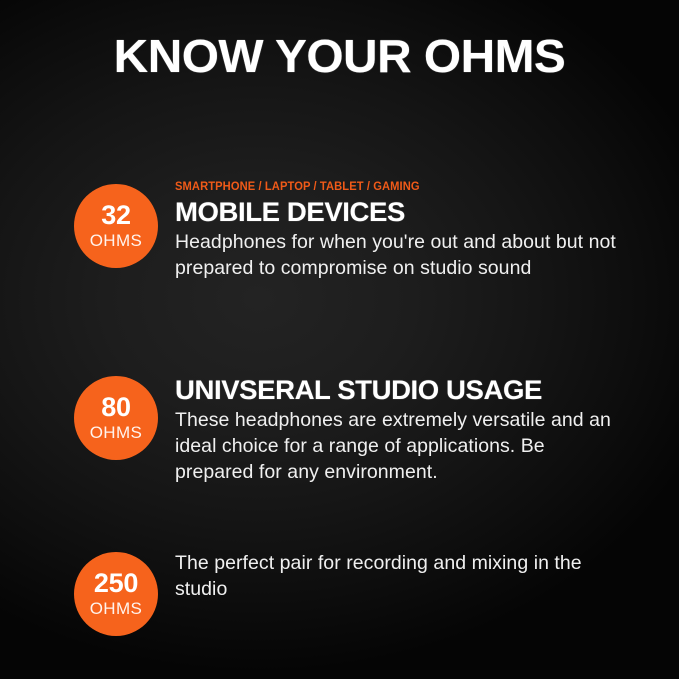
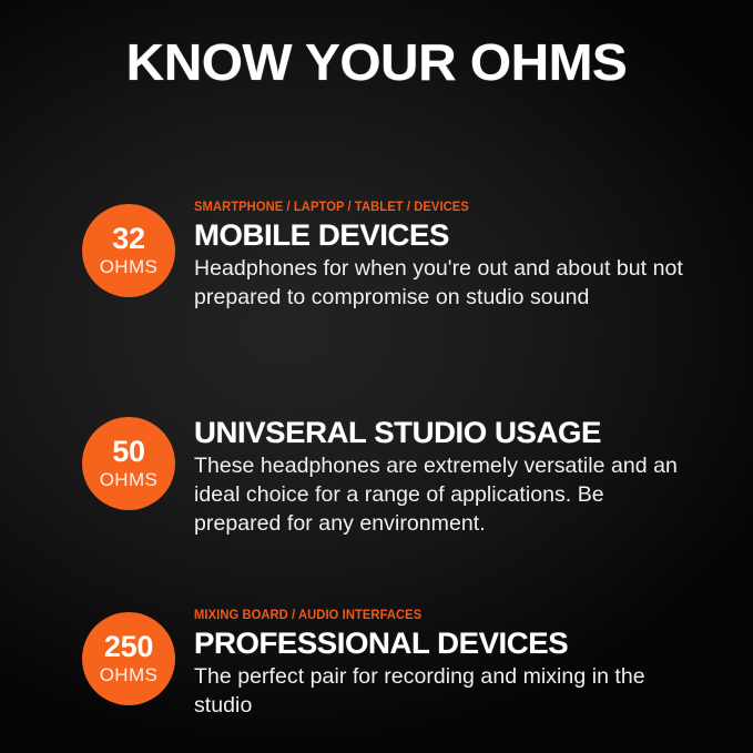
  KNOW YOUR OHMS
  32
  OHMS
- SMARTPHONE / LAPTOP / TABLET / GAMING
+ SMARTPHONE / LAPTOP / TABLET / DEVICES
  MOBILE DEVICES
  Headphones for when you're out and about but not prepared to compromise on studio sound
- 80
+ 50
  OHMS
  UNIVSERAL STUDIO USAGE
  These headphones are extremely versatile and an ideal choice for a range of applications. Be prepared for any environment.
  250
  OHMS
+ MIXING BOARD / AUDIO INTERFACES
+ PROFESSIONAL DEVICES
  The perfect pair for recording and mixing in the studio
